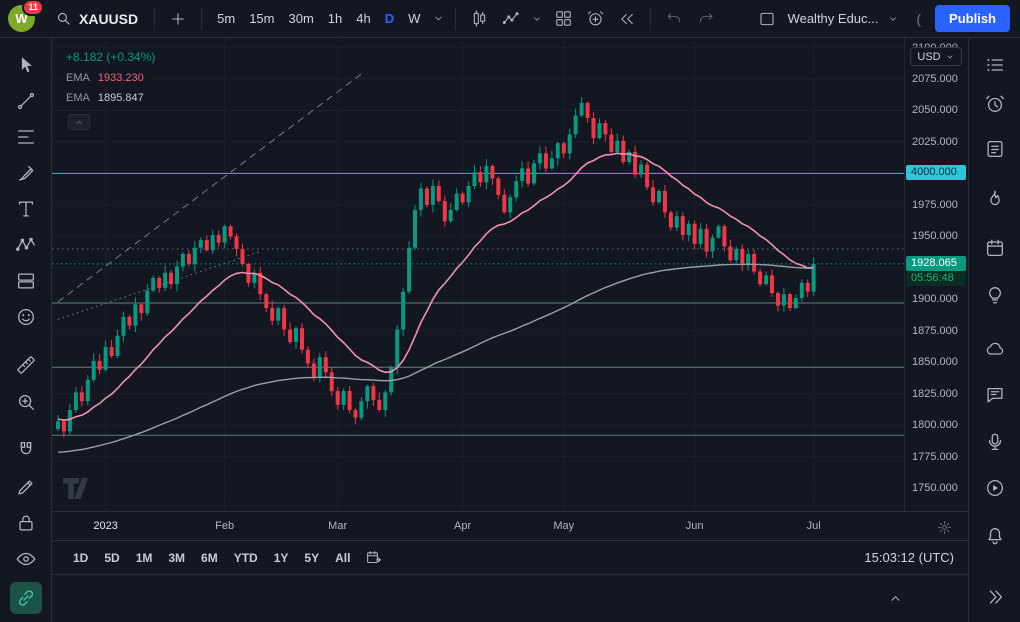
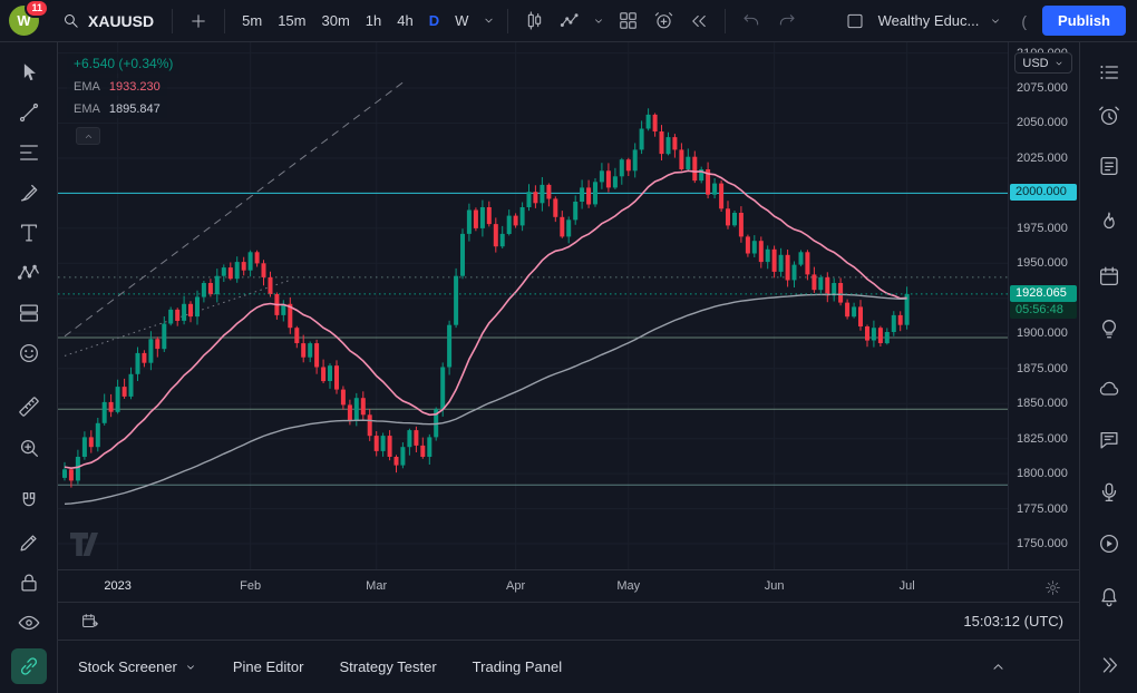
  W
  11
  XAUUSD
  5m
  15m
  30m
  1h
  4h
  D
  W
  Wealthy Educ...
  (
  Publish
- +8.182 (+0.34%)
+ +6.540 (+0.34%)
  EMA
  1933.230
  EMA
  1895.847
  2075.000
  2050.000
  2025.000
  1975.000
  1950.000
  1900.000
  1875.000
  1850.000
  1825.000
  1800.000
  1775.000
  1750.000
  USD
- 4000.000
+ 2000.000
  1928.065
  05:56:48
  2023
  Feb
  Mar
  Apr
  May
  Jun
  Jul
- 1D
- 5D
- 1M
- 3M
- 6M
- YTD
- 1Y
- 5Y
- All
  15:03:12 (UTC)
+ Stock Screener
+ Pine Editor
+ Strategy Tester
+ Trading Panel
